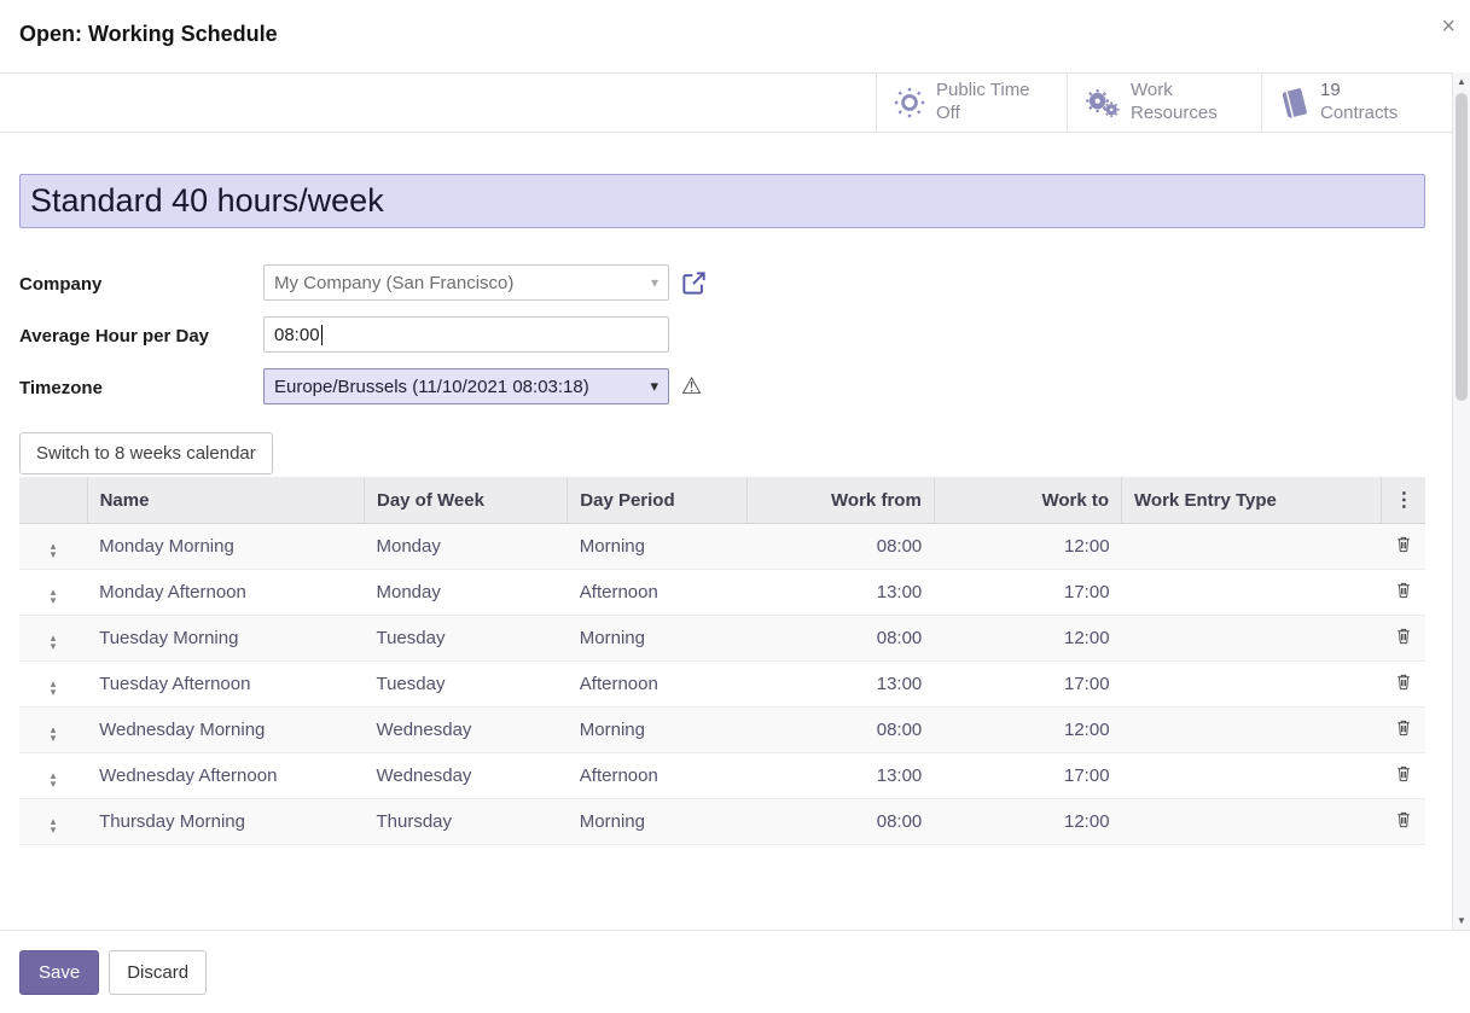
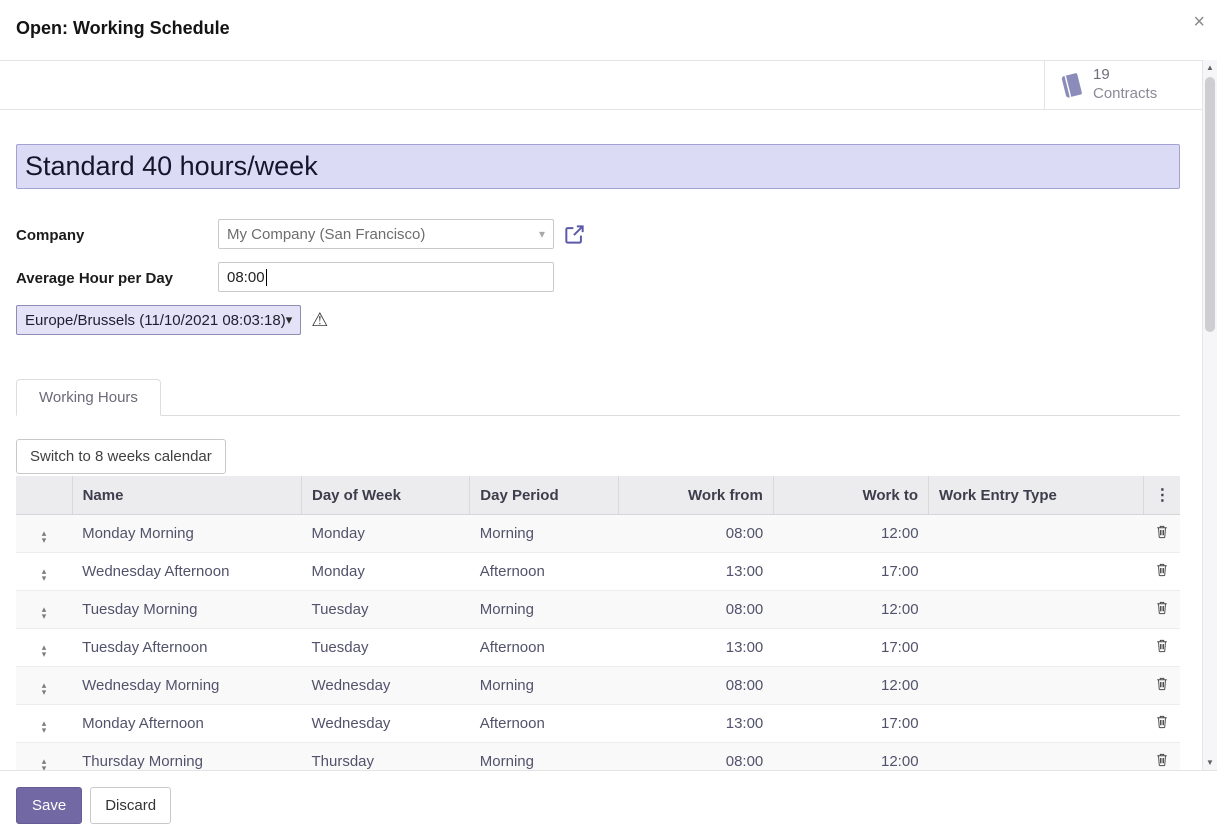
  Open: Working Schedule
  ×
- Public Time Off
- Work Resources
  19
  Contracts
  Standard 40 hours/week
  Company
  My Company (San Francisco)
  ▾
  Average Hour per Day
  08:00
- Timezone
  Europe/Brussels (11/10/2021 08:03:18)
  ▾
  ⚠
+ Working Hours
  Switch to 8 weeks calendar
  	Name	Day of Week	Day Period	Work from	Work to	Work Entry Type	⋮
  ▴▾	Monday Morning	Monday	Morning	08:00	12:00
- ▴▾	Monday Afternoon	Monday	Afternoon	13:00	17:00
+ ▴▾	Wednesday Afternoon	Monday	Afternoon	13:00	17:00
  ▴▾	Tuesday Morning	Tuesday	Morning	08:00	12:00
  ▴▾	Tuesday Afternoon	Tuesday	Afternoon	13:00	17:00
  ▴▾	Wednesday Morning	Wednesday	Morning	08:00	12:00
- ▴▾	Wednesday Afternoon	Wednesday	Afternoon	13:00	17:00
+ ▴▾	Monday Afternoon	Wednesday	Afternoon	13:00	17:00
  ▴▾	Thursday Morning	Thursday	Morning	08:00	12:00
  Save
  Discard
  ▲
  ▼
